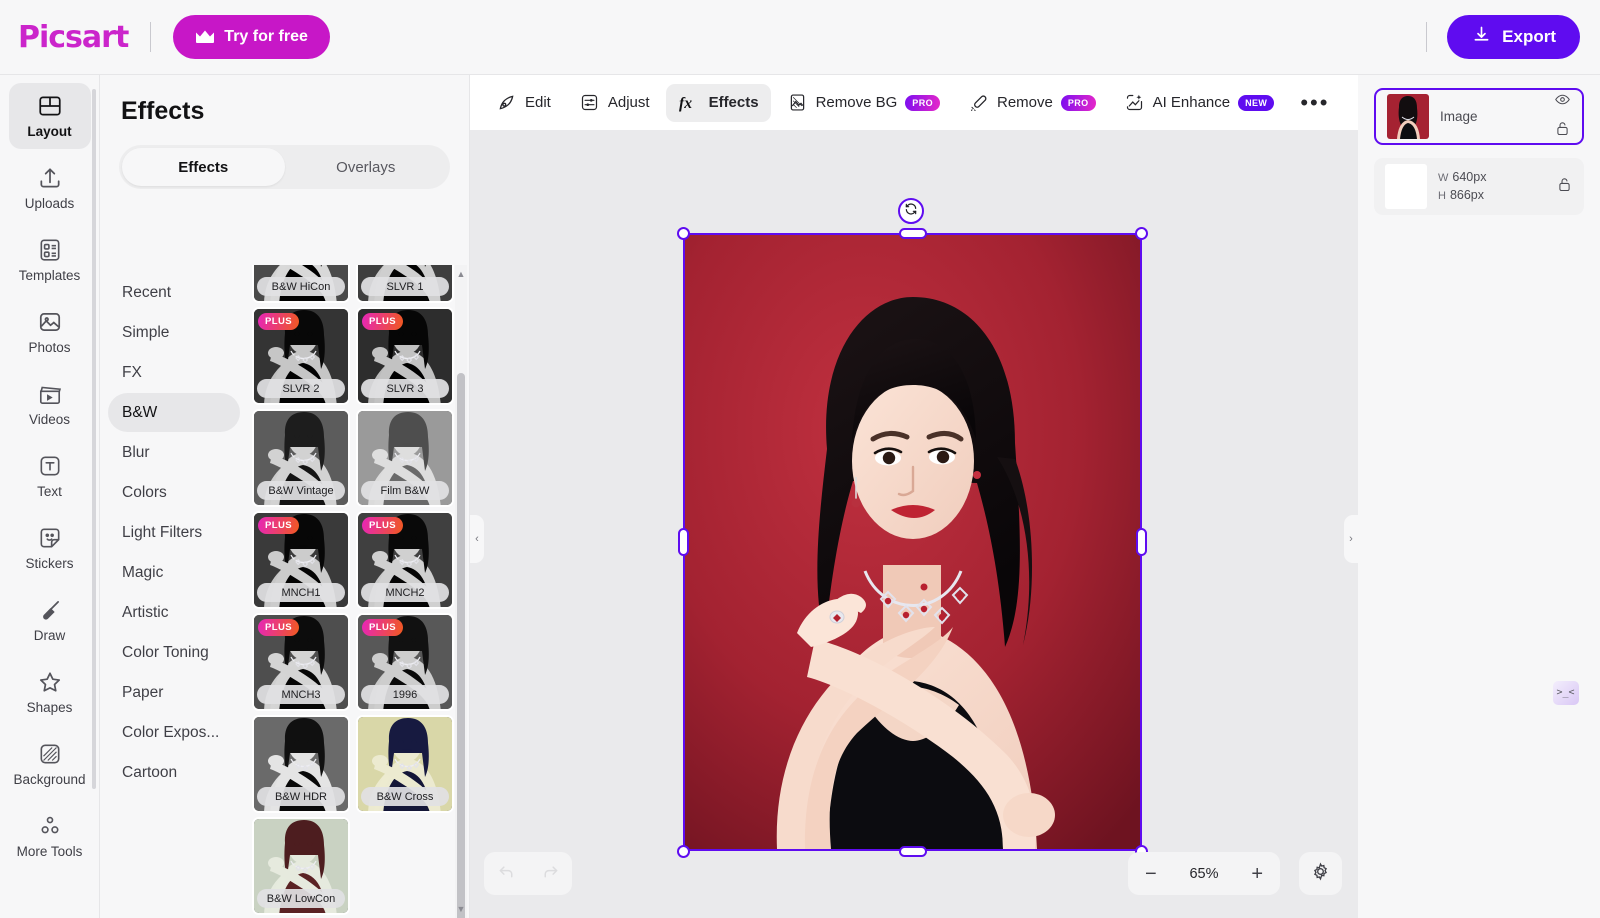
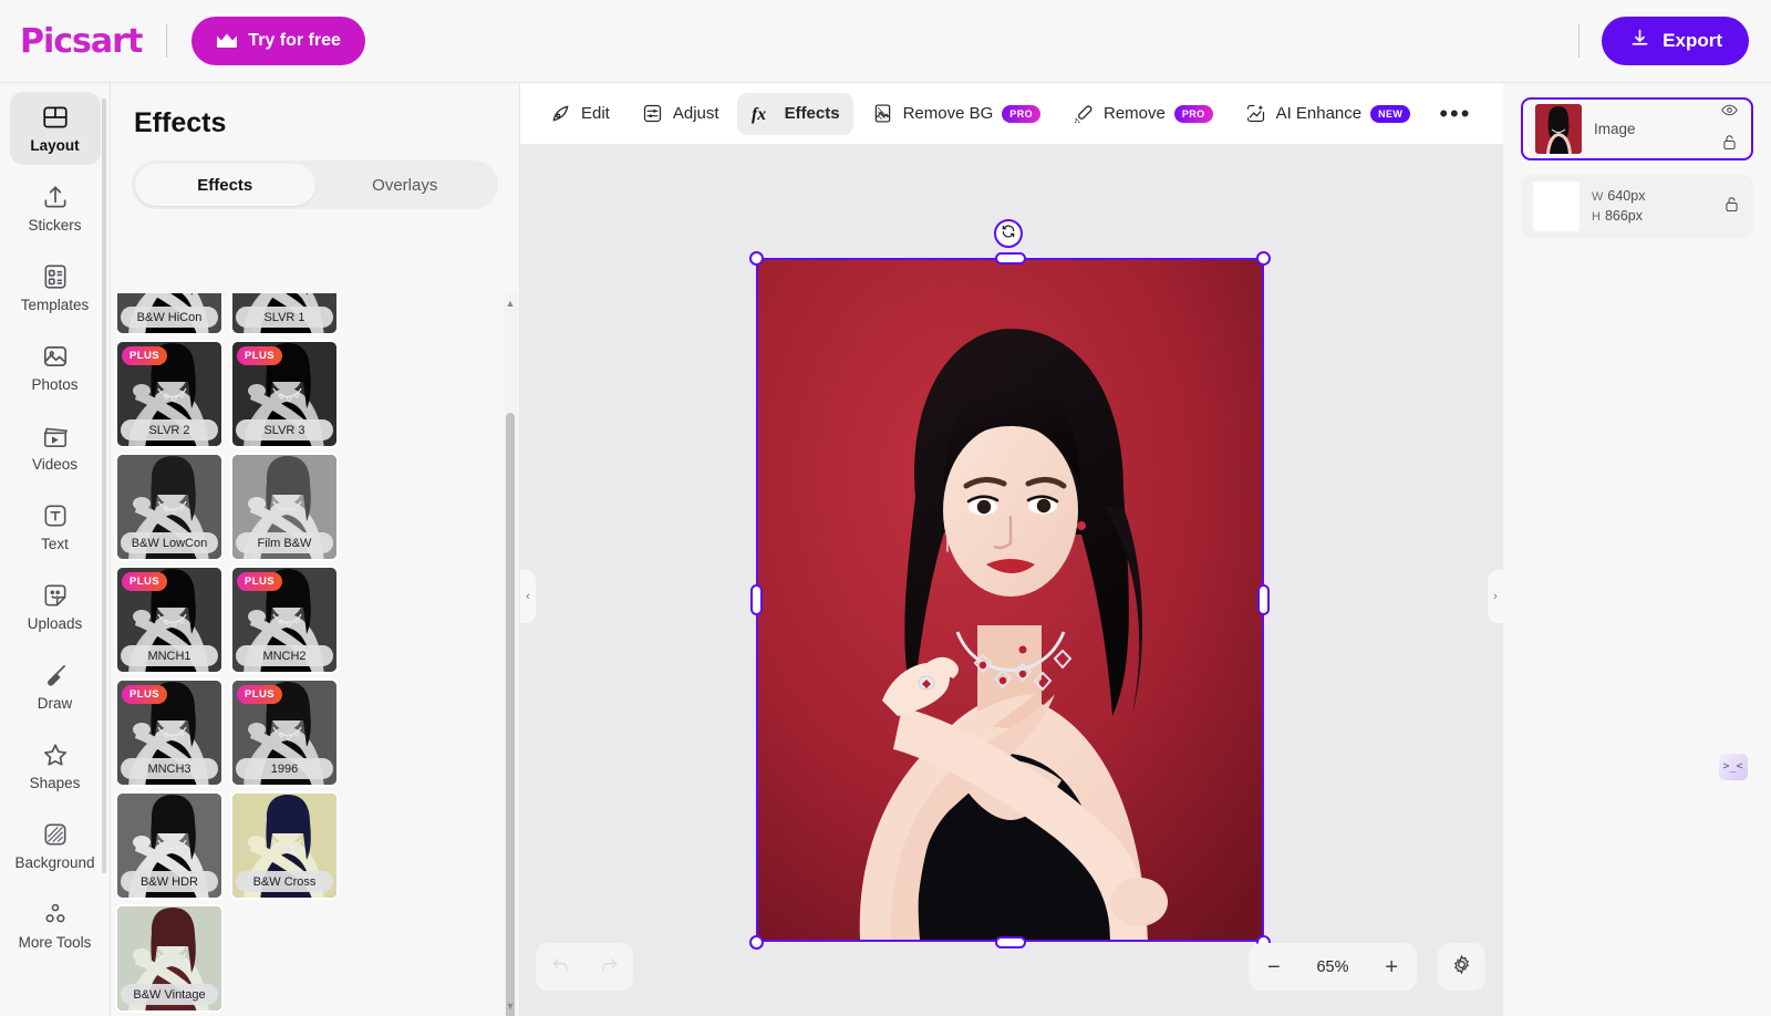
  Picsart
  Try for free
  Export
  Layout
- Uploads
+ Stickers
  Templates
  Photos
  Videos
  Text
- Stickers
+ Uploads
  Draw
  Shapes
  Background
  More Tools
  Effects
  Effects
  Overlays
- Recent
- Simple
- FX
- B&W
- Blur
- Colors
- Light Filters
- Magic
- Artistic
- Color Toning
- Paper
- Color Expos...
- Cartoon
  B&W HiCon
  SLVR 1
  PLUS
  SLVR 2
  PLUS
  SLVR 3
- B&W Vintage
+ B&W LowCon
  Film B&W
  PLUS
  MNCH1
  PLUS
  MNCH2
  PLUS
  MNCH3
  PLUS
  1996
  B&W HDR
  B&W Cross
- B&W LowCon
+ B&W Vintage
  ▲
  ▼
  Edit
  Adjust
  fx
  Effects
  Remove BG
  PRO
  Remove
  PRO
  AI Enhance
  NEW
  •••
  ‹
  ›
  −
  65%
  +
  Image
  W 640px
  H 866px
  >_<
